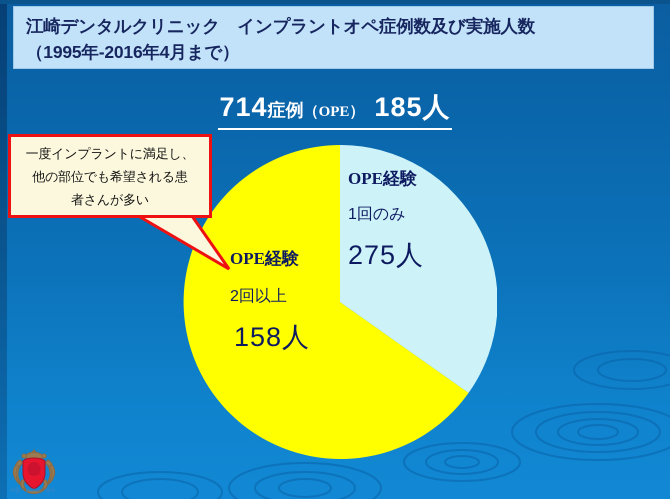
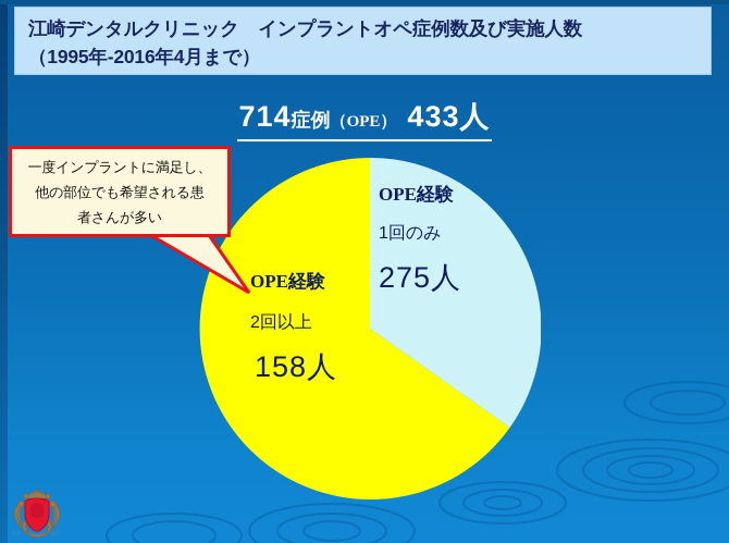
  江崎デンタルクリニック インプラントオペ症例数及び実施人数
  （1995年-2016年4月まで）
- 714症例（OPE） 185人
+ 714症例（OPE） 433人
  OPE経験
  1回のみ
  275人
  OPE経験
  2回以上
  158人
  一度インプラントに満足し、
  他の部位でも希望される患
  者さんが多い
